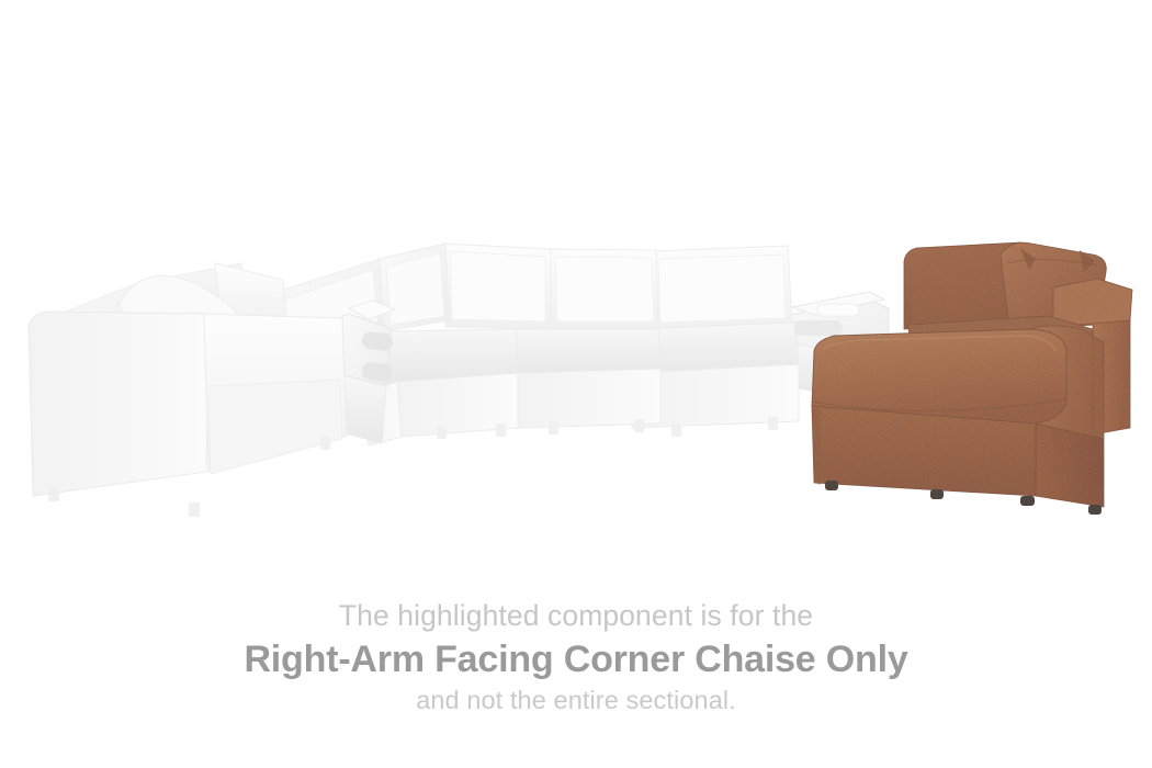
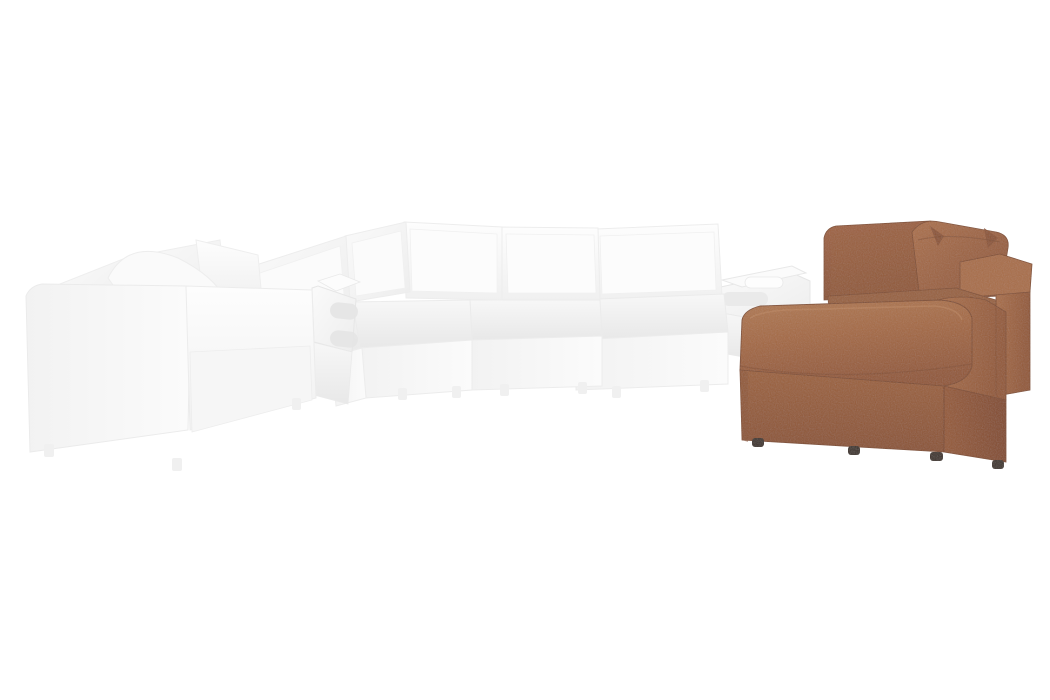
- The highlighted component is for the
- Right-Arm Facing Corner Chaise Only
- and not the entire sectional.
